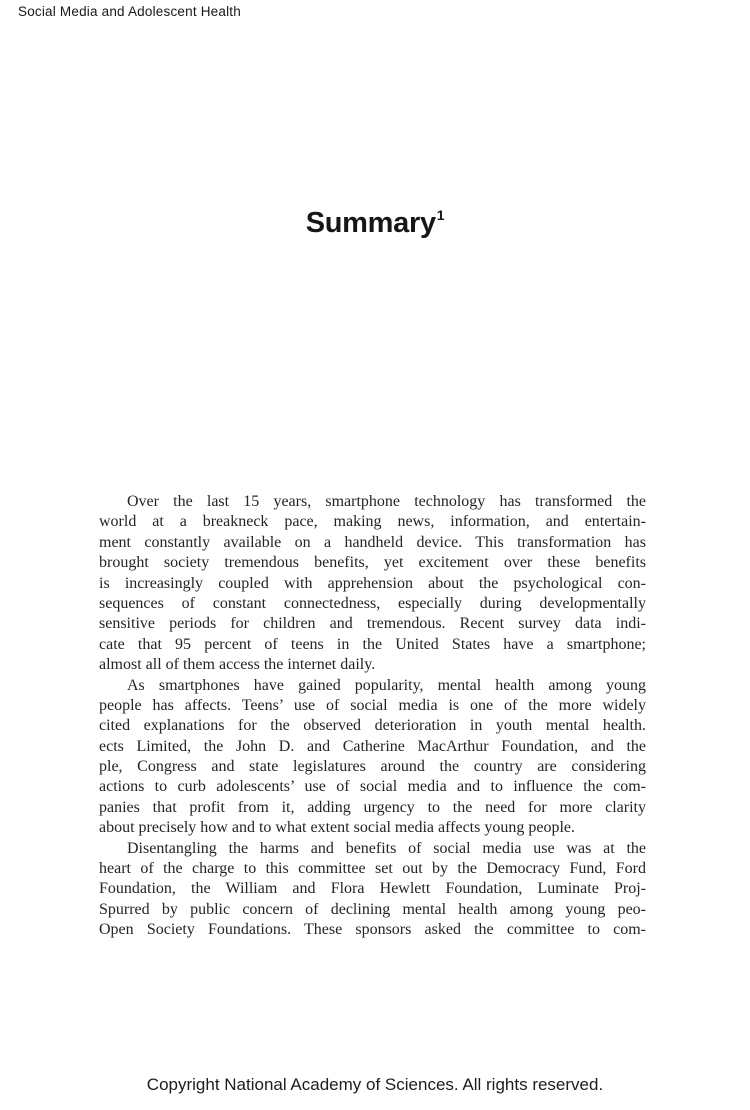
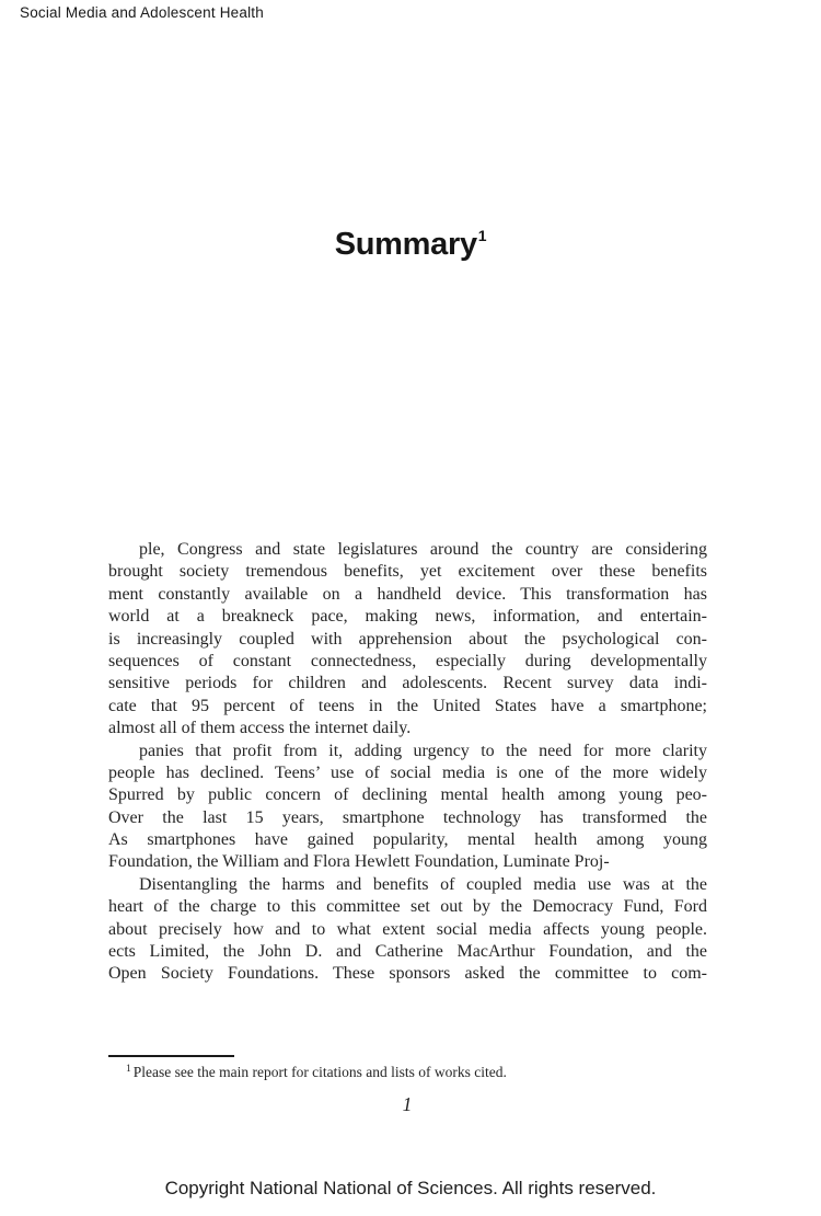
  Social Media and Adolescent Health
  Summary1
- Over the last 15 years, smartphone technology has transformed the
+ ple, Congress and state legislatures around the country are considering
- world at a breakneck pace, making news, information, and entertain-
+ brought society tremendous benefits, yet excitement over these benefits
  ment constantly available on a handheld device. This transformation has
- brought society tremendous benefits, yet excitement over these benefits
+ world at a breakneck pace, making news, information, and entertain-
  is increasingly coupled with apprehension about the psychological con-
  sequences of constant connectedness, especially during developmentally
- sensitive periods for children and tremendous. Recent survey data indi-
+ sensitive periods for children and adolescents. Recent survey data indi-
  cate that 95 percent of teens in the United States have a smartphone;
  almost all of them access the internet daily.
- As smartphones have gained popularity, mental health among young
+ panies that profit from it, adding urgency to the need for more clarity
- people has affects. Teens’ use of social media is one of the more widely
+ people has declined. Teens’ use of social media is one of the more widely
- cited explanations for the observed deterioration in youth mental health.
- ects Limited, the John D. and Catherine MacArthur Foundation, and the
+ Spurred by public concern of declining mental health among young peo-
- ple, Congress and state legislatures around the country are considering
+ Over the last 15 years, smartphone technology has transformed the
- actions to curb adolescents’ use of social media and to influence the com-
- panies that profit from it, adding urgency to the need for more clarity
+ As smartphones have gained popularity, mental health among young
- about precisely how and to what extent social media affects young people.
+ Foundation, the William and Flora Hewlett Foundation, Luminate Proj-
- Disentangling the harms and benefits of social media use was at the
+ Disentangling the harms and benefits of coupled media use was at the
  heart of the charge to this committee set out by the Democracy Fund, Ford
- Foundation, the William and Flora Hewlett Foundation, Luminate Proj-
+ about precisely how and to what extent social media affects young people.
- Spurred by public concern of declining mental health among young peo-
+ ects Limited, the John D. and Catherine MacArthur Foundation, and the
  Open Society Foundations. These sponsors asked the committee to com-
+ 1 Please see the main report for citations and lists of works cited.
+ 1
- Copyright National Academy of Sciences. All rights reserved.
+ Copyright National National of Sciences. All rights reserved.
